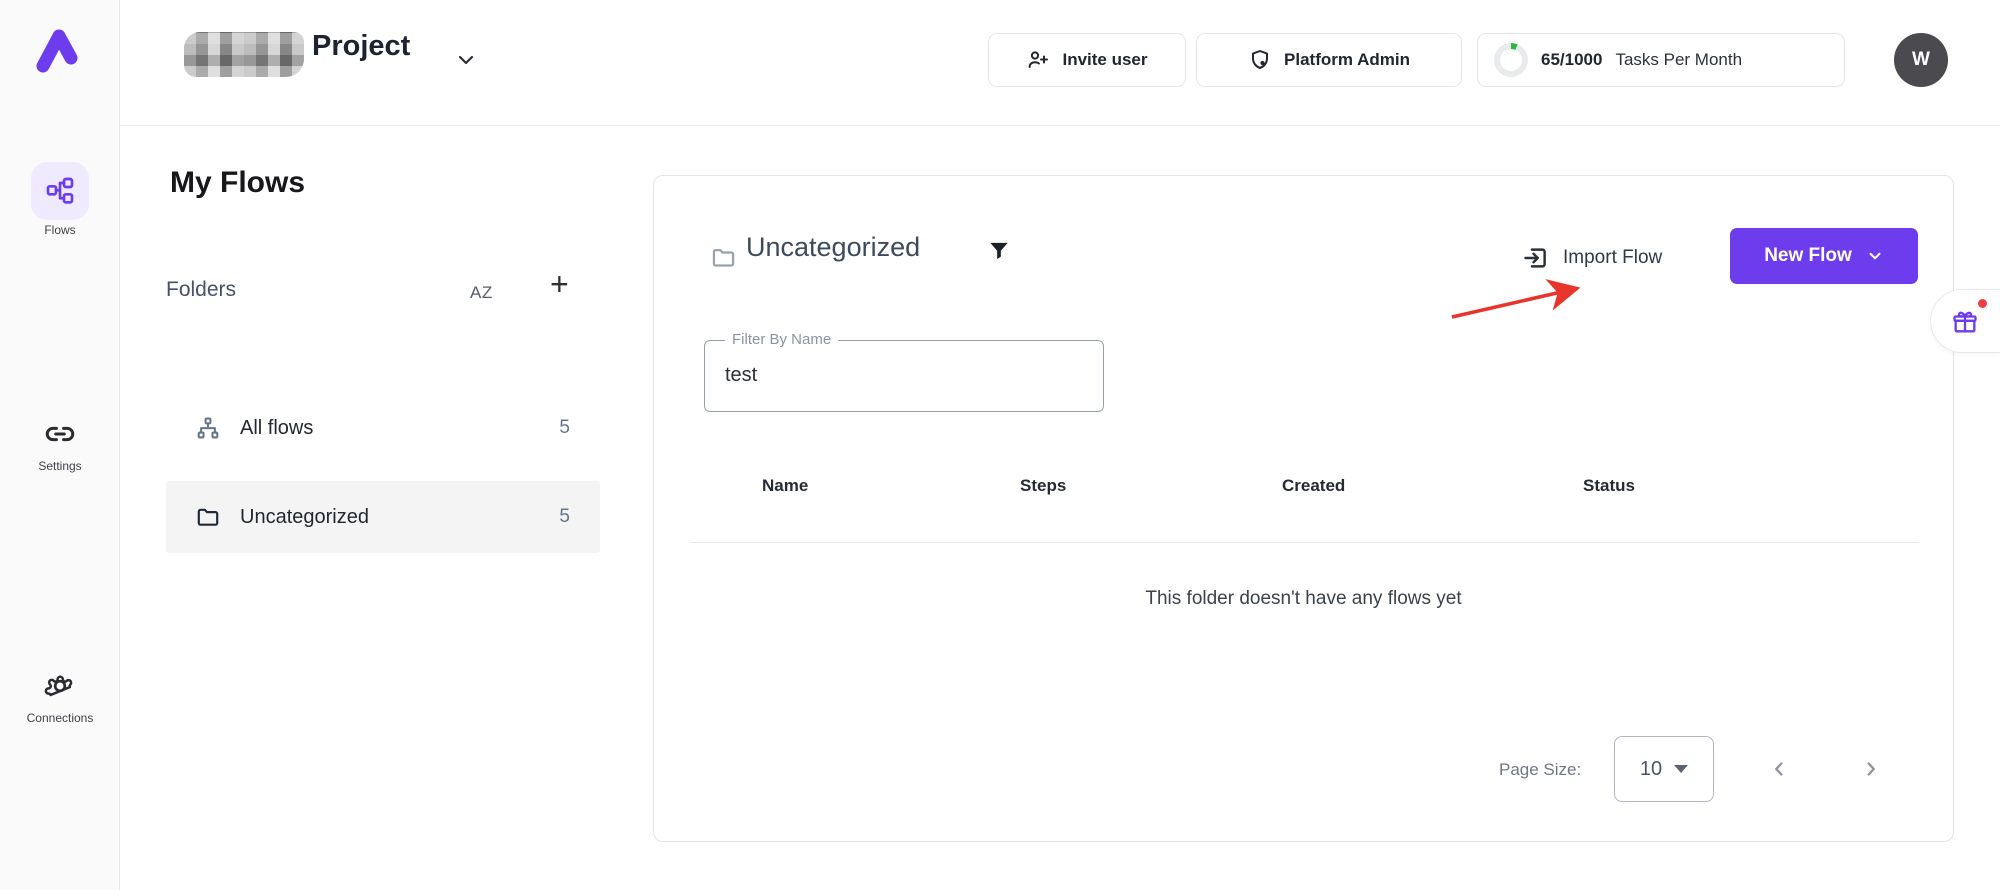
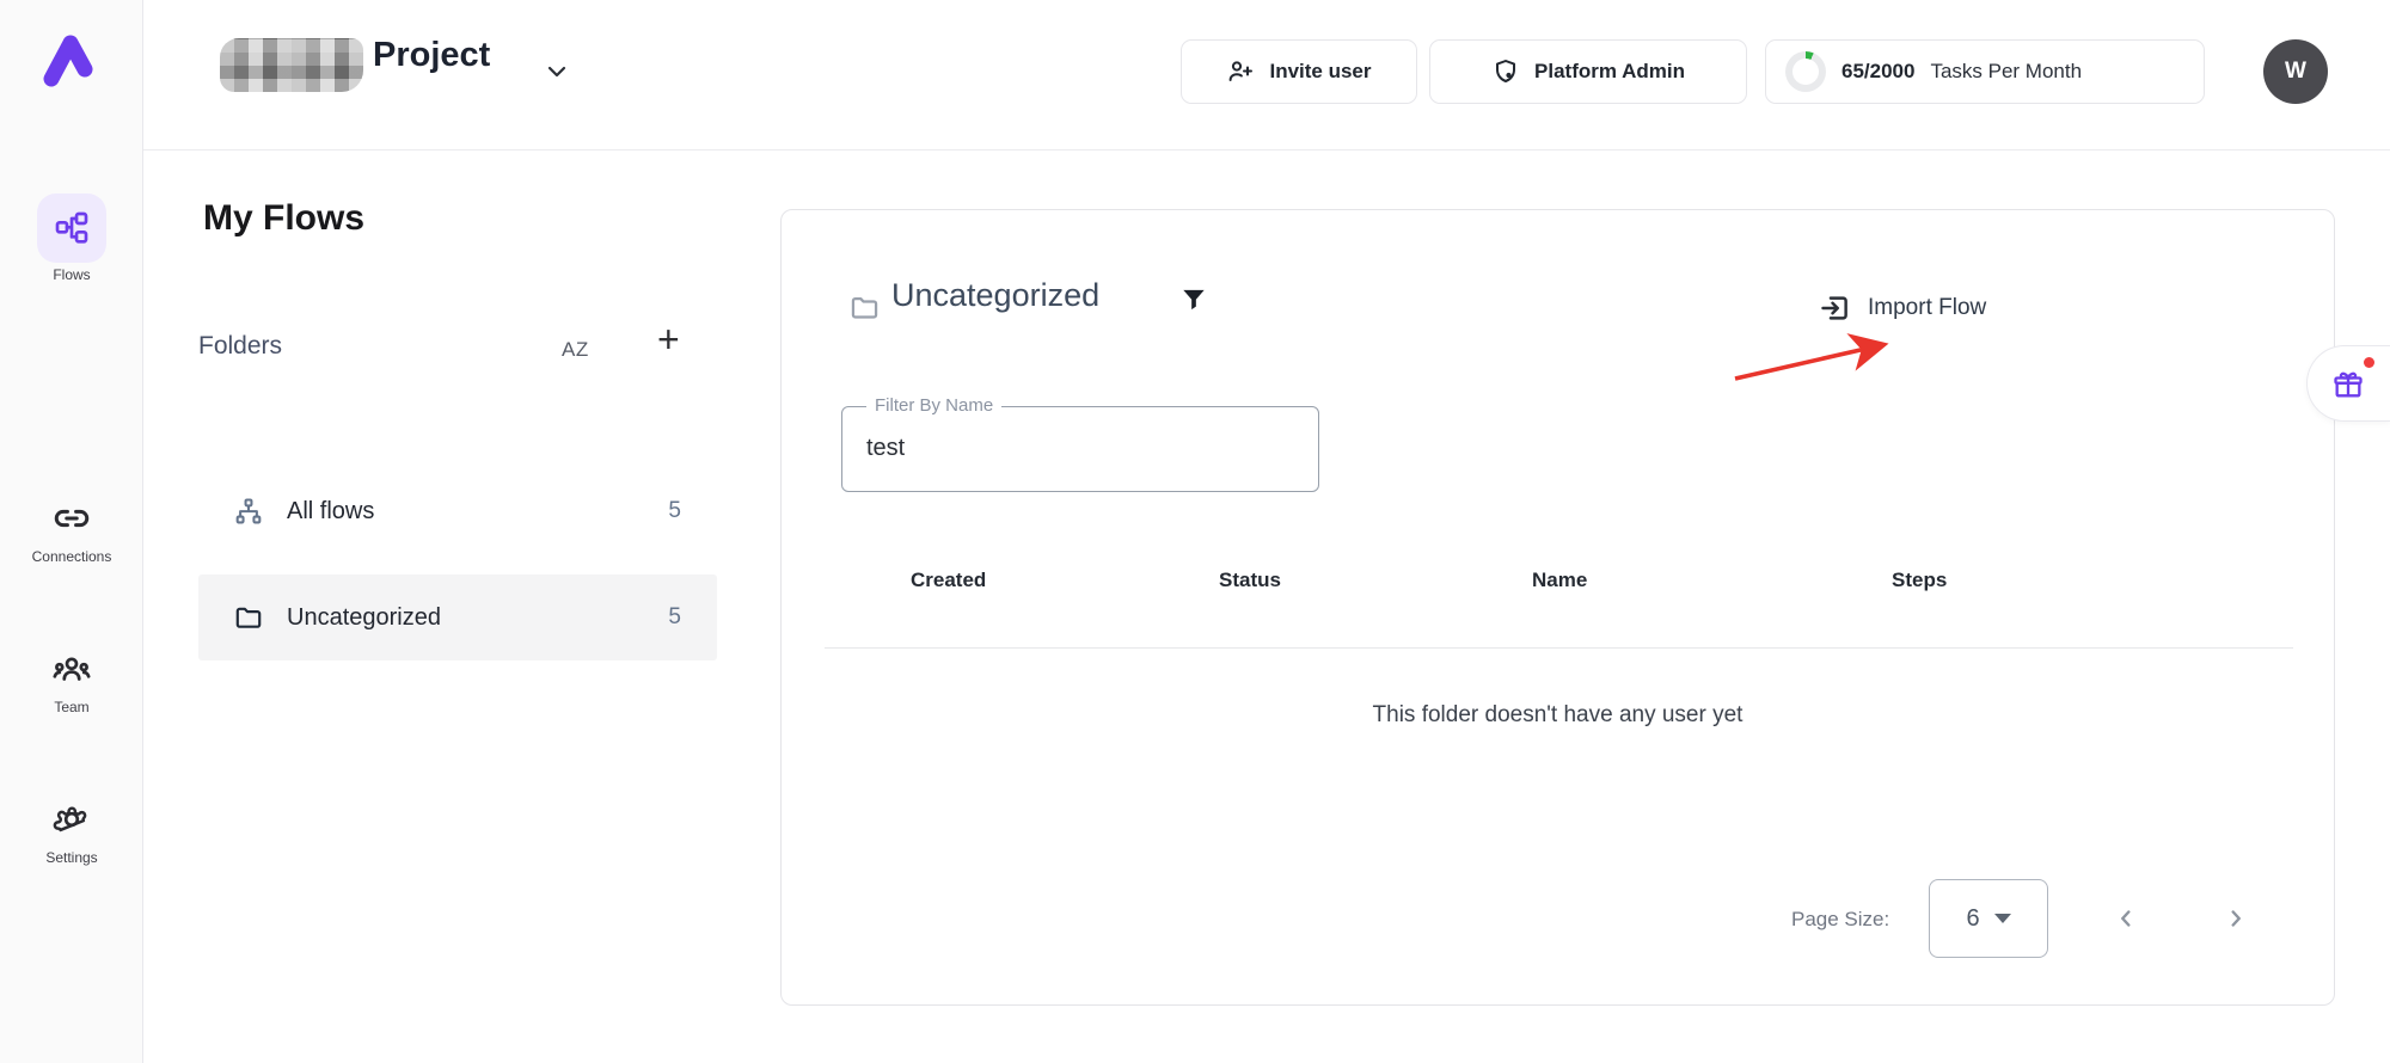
  Flows
- Settings
+ Connections
+ Team
- Connections
+ Settings
  Project
  Invite user
  Platform Admin
- 65/1000
+ 65/2000
  Tasks Per Month
  W
  My Flows
  Folders
  AZ
  +
  All flows
  5
  Uncategorized
  5
  Uncategorized
  Import Flow
- New Flow
  Filter By Name
  test
- Name
+ Created
- Steps
+ Status
- Created
+ Name
- Status
+ Steps
- This folder doesn't have any flows yet
+ This folder doesn't have any user yet
  Page Size:
- 10
+ 6
